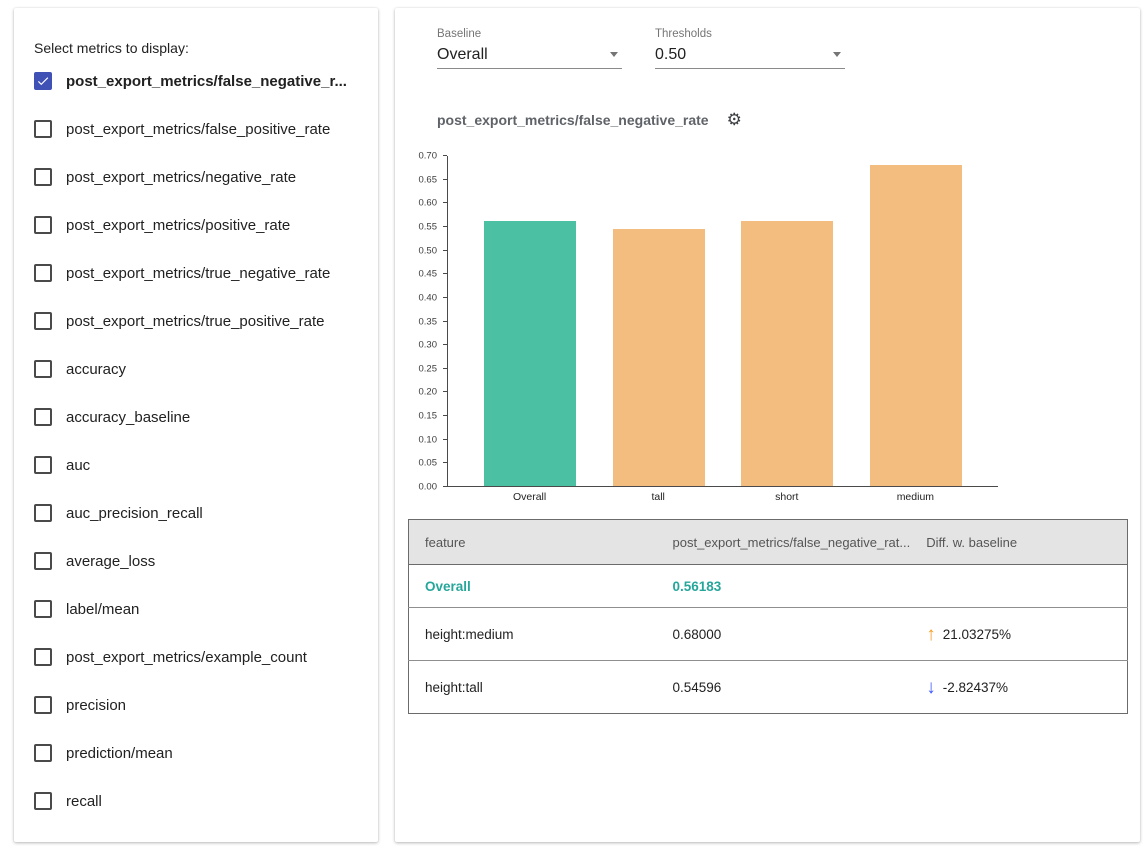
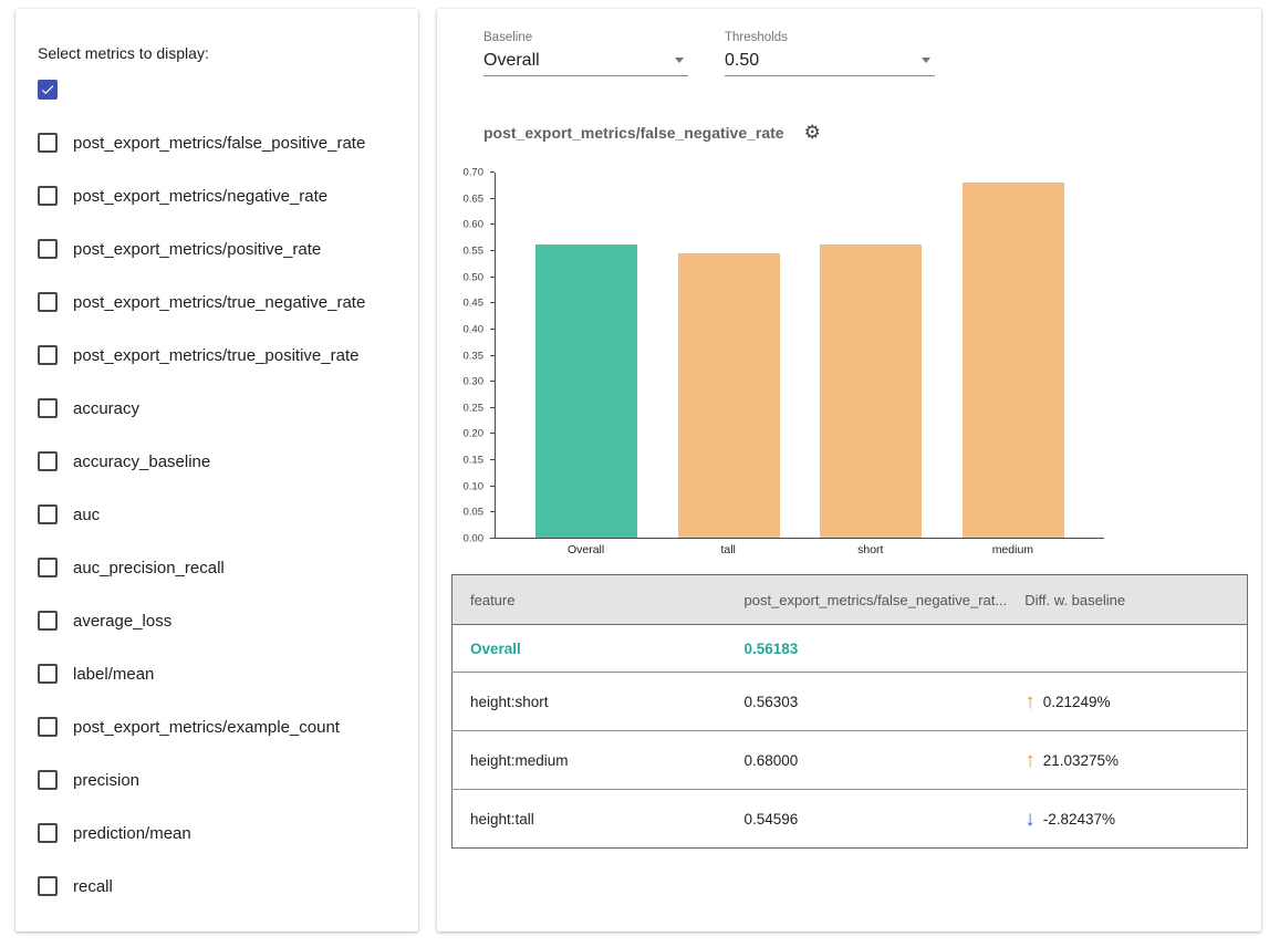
  Select metrics to display:
- post_export_metrics/false_negative_r...
  post_export_metrics/false_positive_rate
  post_export_metrics/negative_rate
  post_export_metrics/positive_rate
  post_export_metrics/true_negative_rate
  post_export_metrics/true_positive_rate
  accuracy
  accuracy_baseline
  auc
  auc_precision_recall
  average_loss
  label/mean
  post_export_metrics/example_count
  precision
  prediction/mean
  recall
  Baseline
  Overall
  Thresholds
  0.50
  post_export_metrics/false_negative_rate
  ⚙
  0.00
  0.05
  0.10
  0.15
  0.20
  0.25
  0.30
  0.35
  0.40
  0.45
  0.50
  0.55
  0.60
  0.65
  0.70
  Overall
  tall
  short
  medium
  feature	post_export_metrics/false_negative_rat...	Diff. w. baseline
  Overall	0.56183
+ height:short	0.56303	↑ 0.21249%
  height:medium	0.68000	↑ 21.03275%
  height:tall	0.54596	↓ -2.82437%
